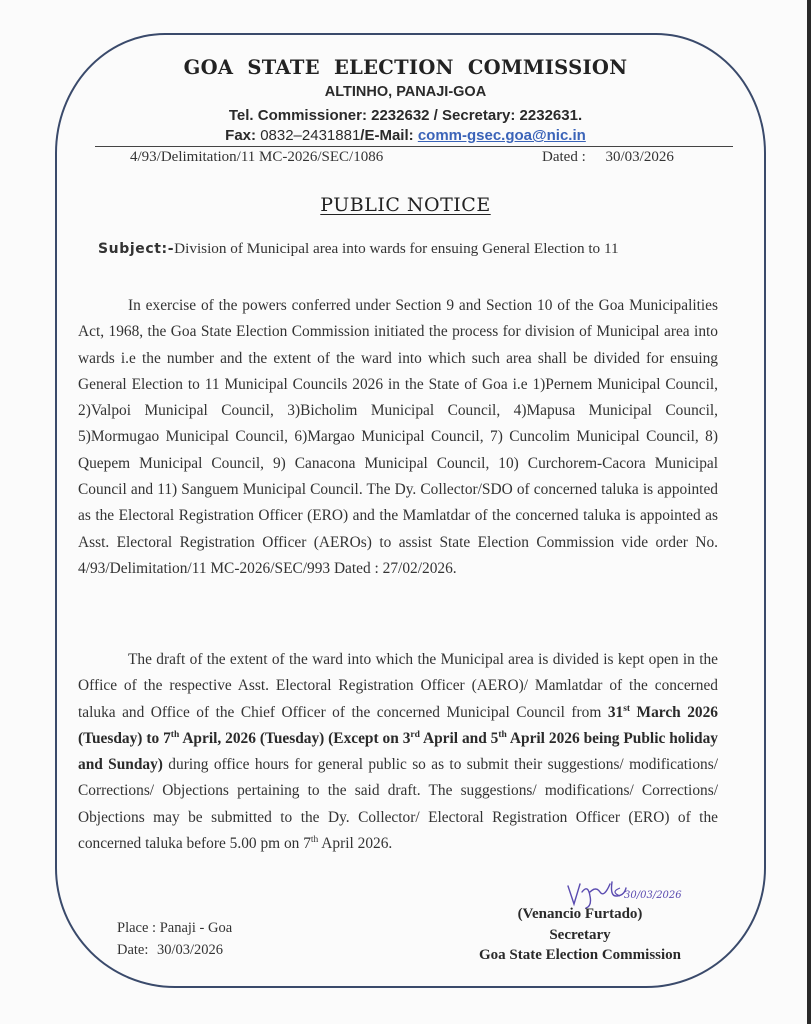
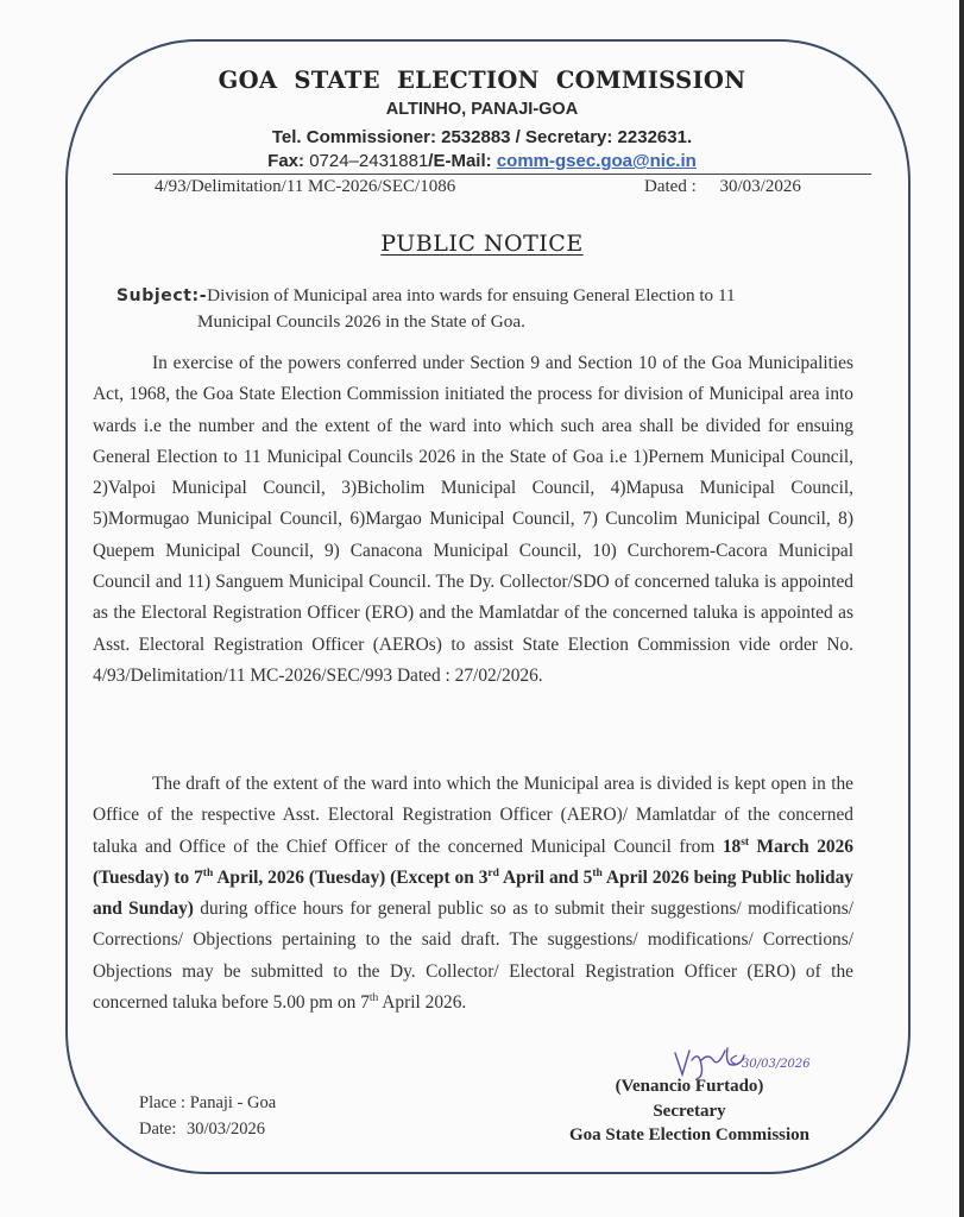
  GOA STATE ELECTION COMMISSION
  ALTINHO, PANAJI-GOA
- Tel. Commissioner: 2232632 / Secretary: 2232631.
+ Tel. Commissioner: 2532883 / Secretary: 2232631.
- Fax: 0832–2431881/E-Mail: comm-gsec.goa@nic.in
+ Fax: 0724–2431881/E-Mail: comm-gsec.goa@nic.in
  4/93/Delimitation/11 MC-2026/SEC/1086
  Dated : 30/03/2026
  PUBLIC NOTICE
  Subject:-Division of Municipal area into wards for ensuing General Election to 11
+ Municipal Councils 2026 in the State of Goa.
  In exercise of the powers conferred under Section 9 and Section 10 of the Goa Municipalities Act, 1968, the Goa State Election Commission initiated the process for division of Municipal area into wards i.e the number and the extent of the ward into which such area shall be divided for ensuing General Election to 11 Municipal Councils 2026 in the State of Goa i.e 1)Pernem Municipal Council, 2)Valpoi Municipal Council, 3)Bicholim Municipal Council, 4)Mapusa Municipal Council, 5)Mormugao Municipal Council, 6)Margao Municipal Council, 7) Cuncolim Municipal Council, 8) Quepem Municipal Council, 9) Canacona Municipal Council, 10) Curchorem-Cacora Municipal Council and 11) Sanguem Municipal Council. The Dy. Collector/SDO of concerned taluka is appointed as the Electoral Registration Officer (ERO) and the Mamlatdar of the concerned taluka is appointed as Asst. Electoral Registration Officer (AEROs) to assist State Election Commission vide order No. 4/93/Delimitation/11 MC-2026/SEC/993 Dated : 27/02/2026.
- The draft of the extent of the ward into which the Municipal area is divided is kept open in the Office of the respective Asst. Electoral Registration Officer (AERO)/ Mamlatdar of the concerned taluka and Office of the Chief Officer of the concerned Municipal Council from 31st March 2026 (Tuesday) to 7th April, 2026 (Tuesday) (Except on 3rd April and 5th April 2026 being Public holiday and Sunday) during office hours for general public so as to submit their suggestions/ modifications/ Corrections/ Objections pertaining to the said draft. The suggestions/ modifications/ Corrections/ Objections may be submitted to the Dy. Collector/ Electoral Registration Officer (ERO) of the concerned taluka before 5.00 pm on 7th April 2026.
+ The draft of the extent of the ward into which the Municipal area is divided is kept open in the Office of the respective Asst. Electoral Registration Officer (AERO)/ Mamlatdar of the concerned taluka and Office of the Chief Officer of the concerned Municipal Council from 18st March 2026 (Tuesday) to 7th April, 2026 (Tuesday) (Except on 3rd April and 5th April 2026 being Public holiday and Sunday) during office hours for general public so as to submit their suggestions/ modifications/ Corrections/ Objections pertaining to the said draft. The suggestions/ modifications/ Corrections/ Objections may be submitted to the Dy. Collector/ Electoral Registration Officer (ERO) of the concerned taluka before 5.00 pm on 7th April 2026.
  Place : Panaji - Goa
  Date: 30/03/2026
  30/03/2026
  (Venancio Furtado)
  Secretary
  Goa State Election Commission
